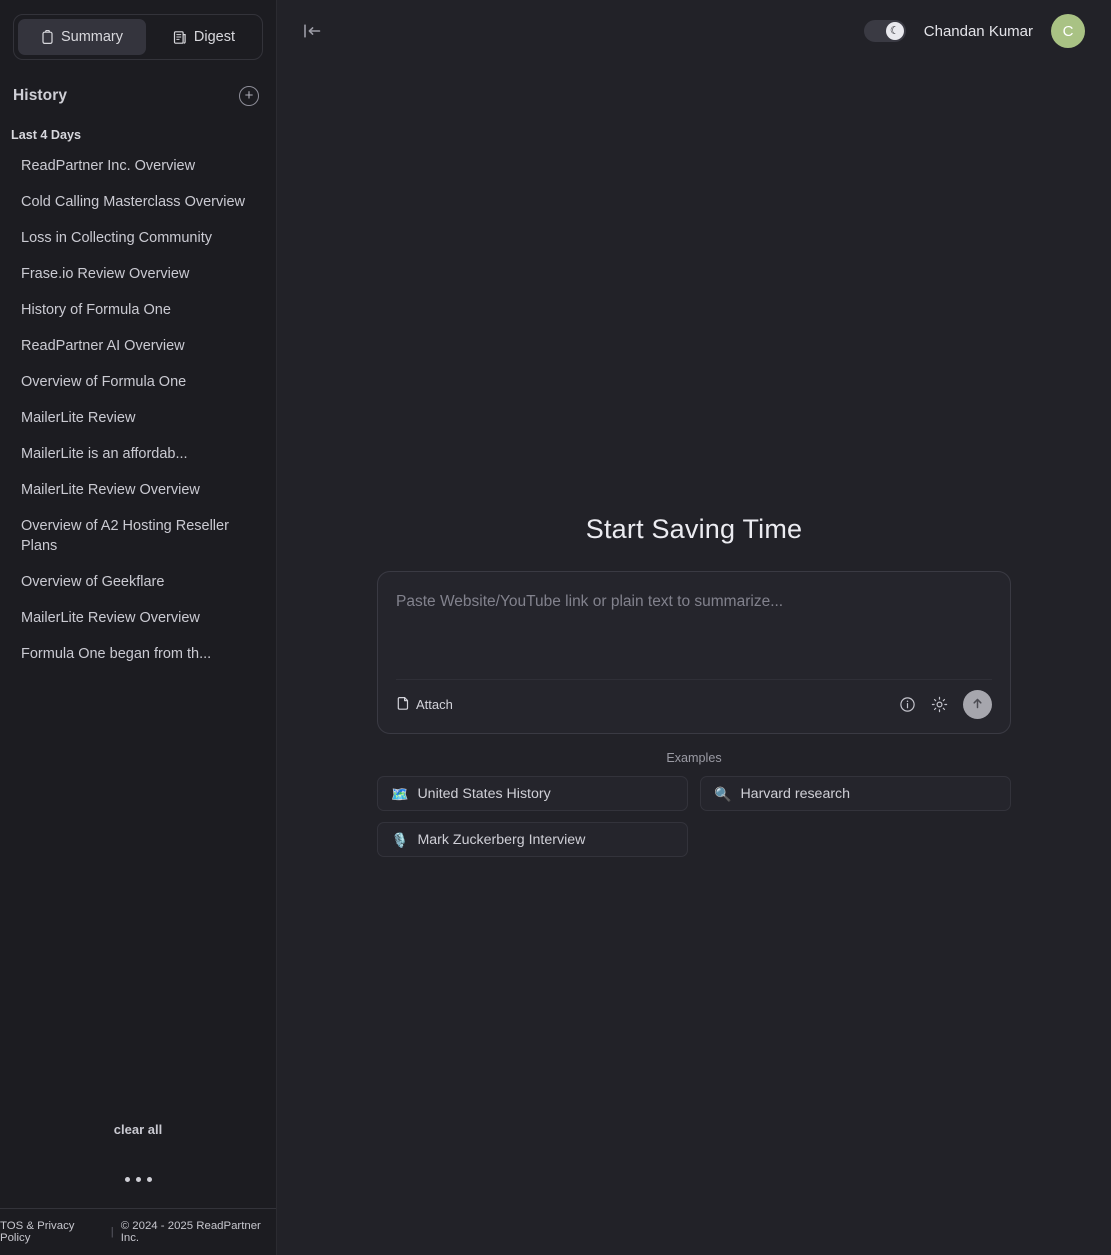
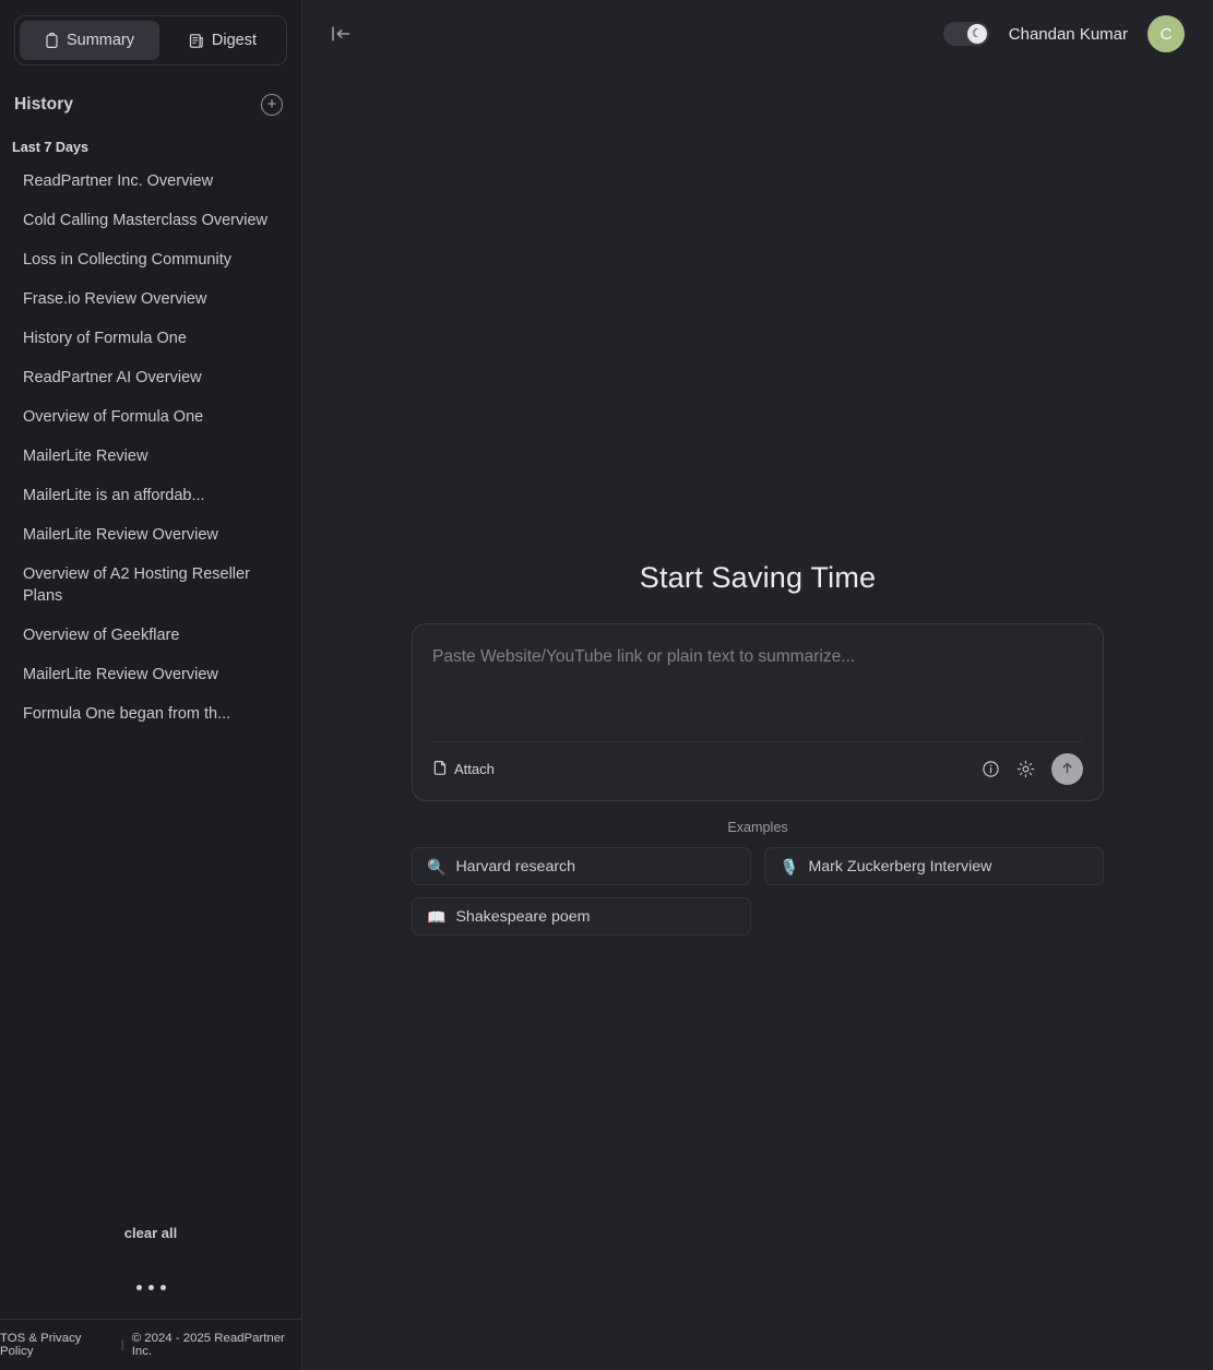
  Summary
  Digest
  History
- Last 4 Days
+ Last 7 Days
  ReadPartner Inc. Overview
  Cold Calling Masterclass Overview
  Loss in Collecting Community
  Frase.io Review Overview
  History of Formula One
  ReadPartner AI Overview
  Overview of Formula One
  MailerLite Review
  MailerLite is an affordab...
  MailerLite Review Overview
  Overview of A2 Hosting Reseller Plans
  Overview of Geekflare
  MailerLite Review Overview
  Formula One began from th...
  clear all
  TOS & Privacy Policy
  |
  © 2024 - 2025 ReadPartner Inc.
  ☾
  Chandan Kumar
  C
  Start Saving Time
  Paste Website/YouTube link or plain text to summarize...
  Attach
  Examples
- 🗺️
- United States History
  🔍
  Harvard research
  🎙️
  Mark Zuckerberg Interview
+ 📖
+ Shakespeare poem
